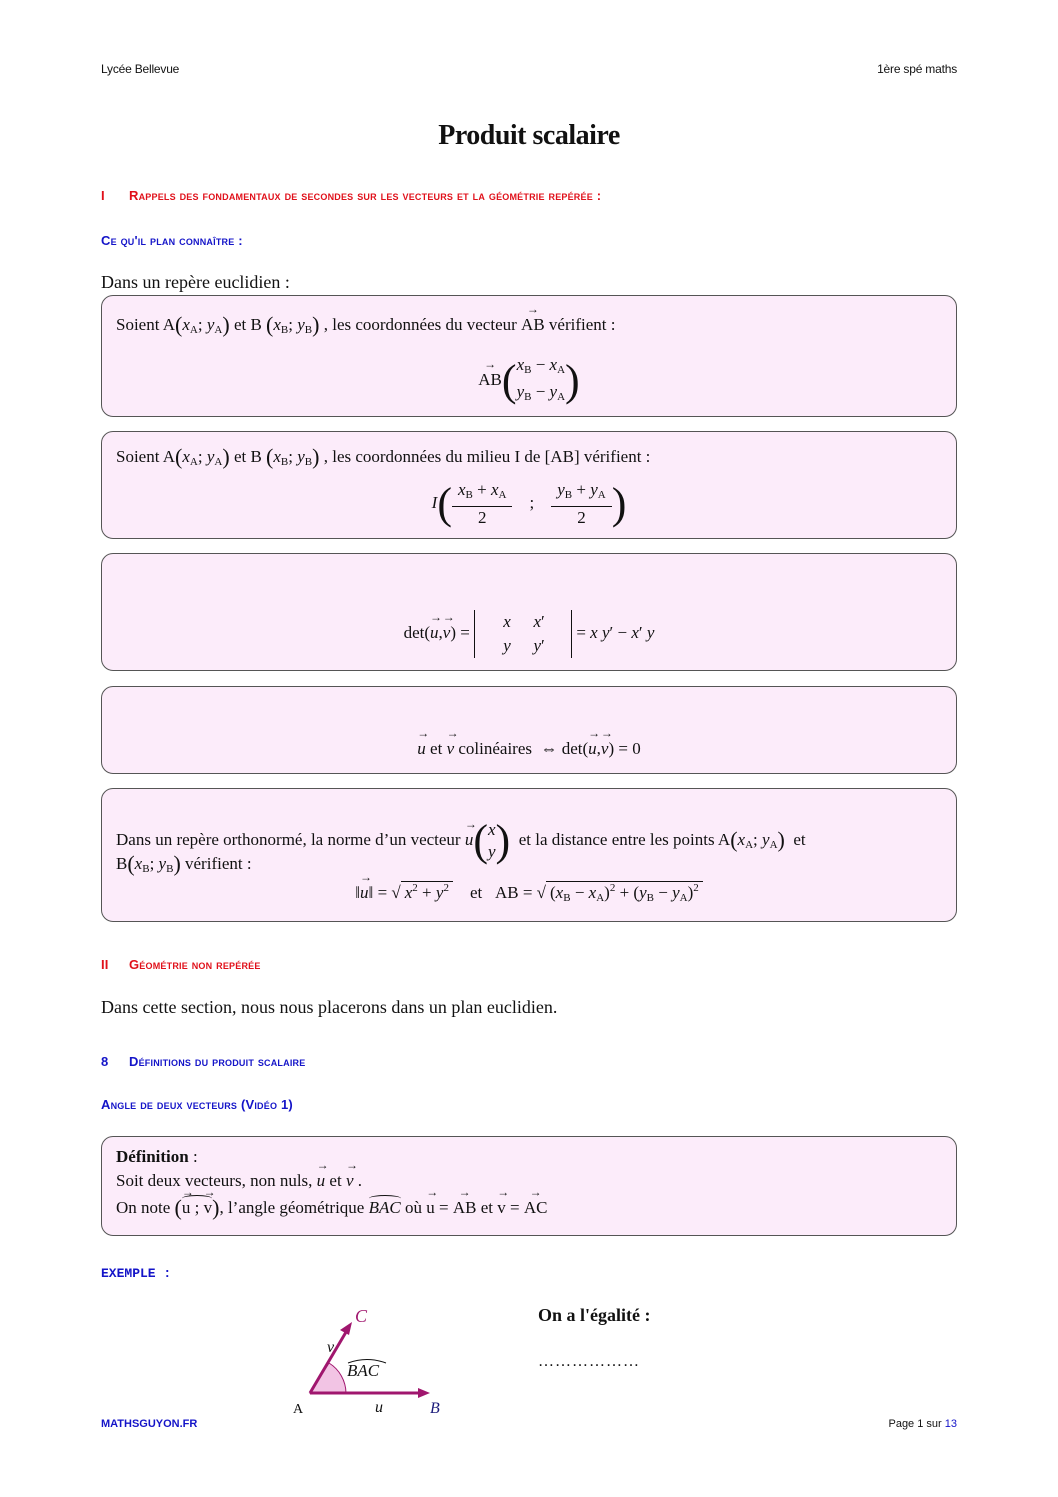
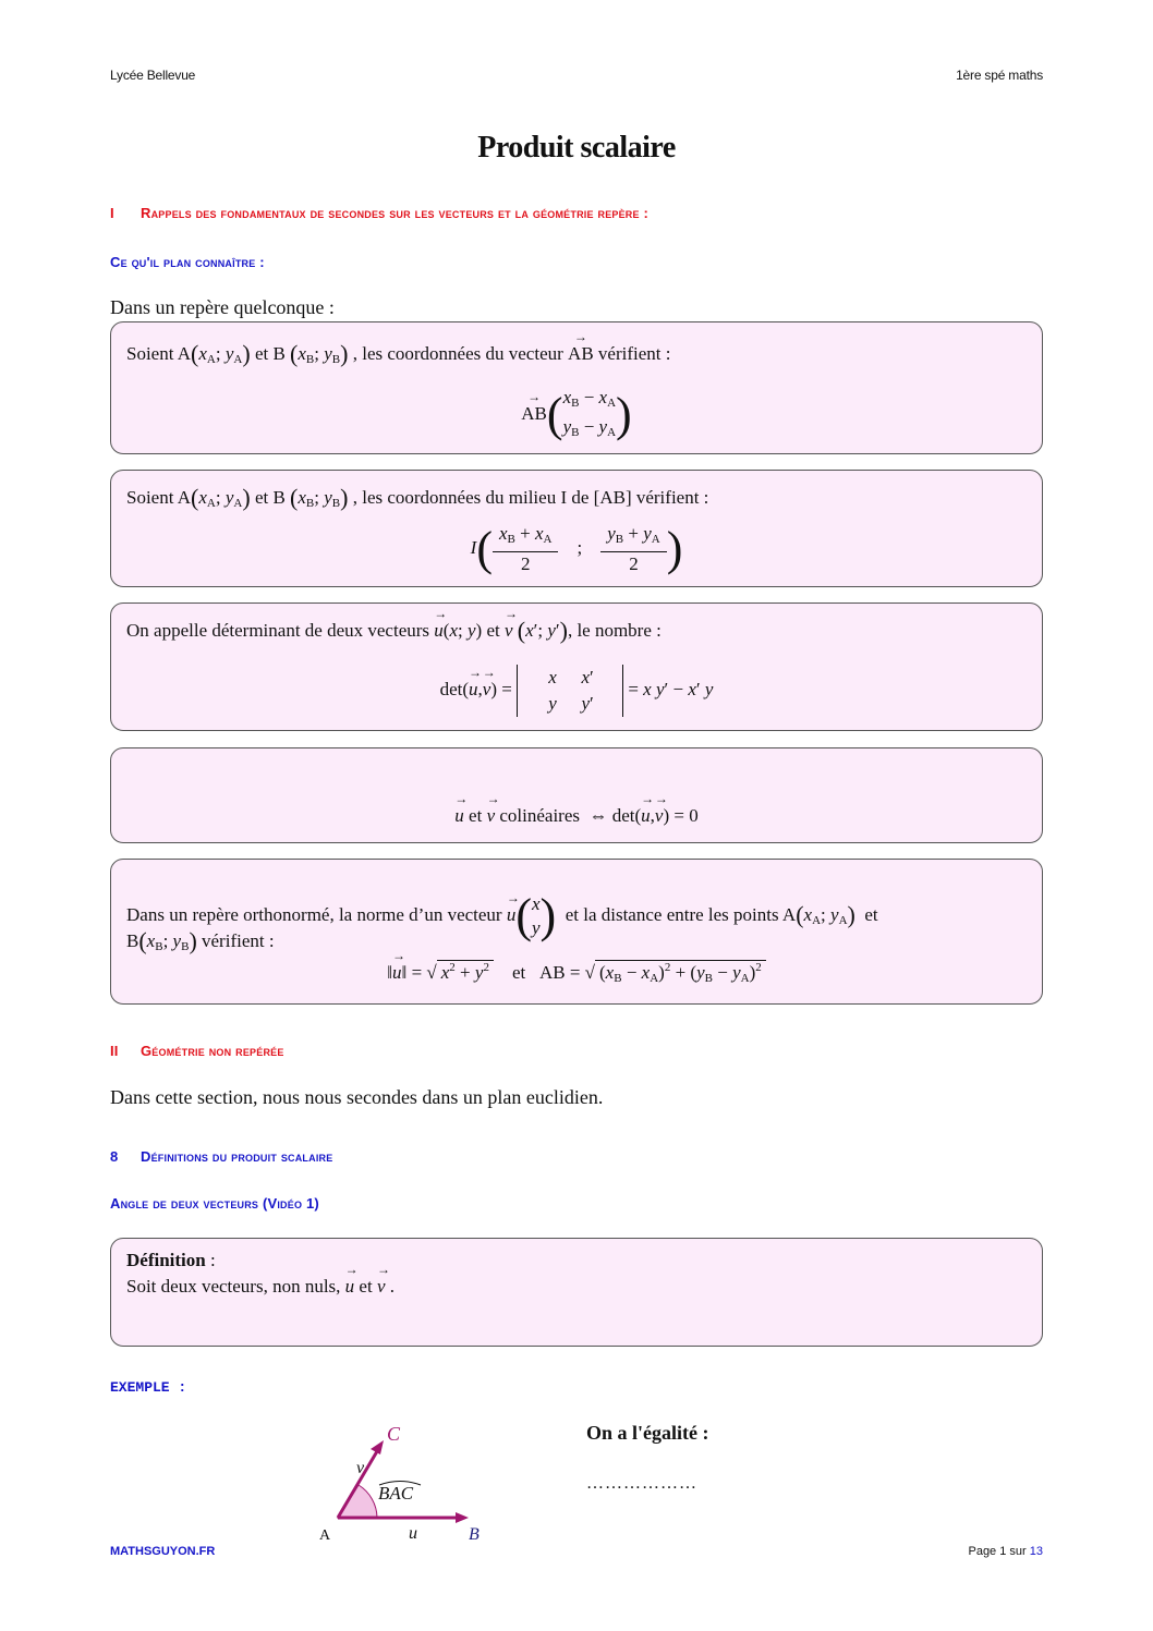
  Lycée Bellevue
  1ère spé maths
  Produit scalaire
- I Rappels des fondamentaux de secondes sur les vecteurs et la géométrie repérée :
+ I Rappels des fondamentaux de secondes sur les vecteurs et la géométrie repère :
  Ce qu'il plan connaître :
- Dans un repère euclidien :
+ Dans un repère quelconque :
  Soient A(xA; yA) et B (xB; yB) , les coordonnées du vecteur AB vérifient :
  AB(xB − xA
  yB − yA)
  Soient A(xA; yA) et B (xB; yB) , les coordonnées du milieu I de [AB] vérifient :
  I(
  xB + xA
  2
  ;
  yB + yA
  2
  )
+ On appelle déterminant de deux vecteurs u(x; y) et v (x′; y′), le nombre :
  det(u,v) = x x′
  y y′ = x y′ − x′ y
  u et v colinéaires ⇔ det(u,v) = 0
  Dans un repère orthonormé, la norme d’un vecteur u(x
  y) et la distance entre les points A(xA; yA) et
  B(xB; yB) vérifient :
  ‖u‖ = √ x2 + y2 et AB = √ (xB − xA)2 + (yB − yA)2
  II Géométrie non repérée
- Dans cette section, nous nous placerons dans un plan euclidien.
+ Dans cette section, nous nous secondes dans un plan euclidien.
  8 Définitions du produit scalaire
  Angle de deux vecteurs (Vidéo 1)
  Définition :
  Soit deux vecteurs, non nuls, u et v .
- On note (u ; v), l’angle géométrique BAC où u = AB et v = AC
  EXEMPLE :
  C
  A
  B
  u
  v
  BAC
  On a l'égalité :
  ………………
  MATHSGUYON.FR
  Page 1 sur 13
